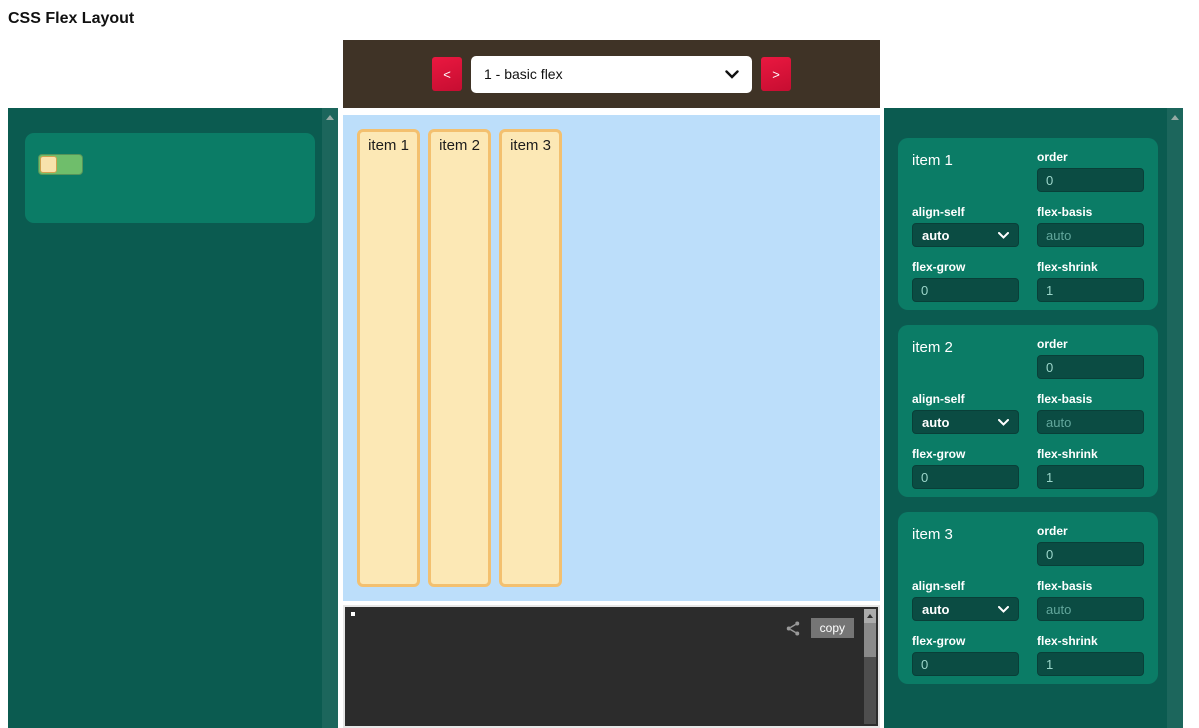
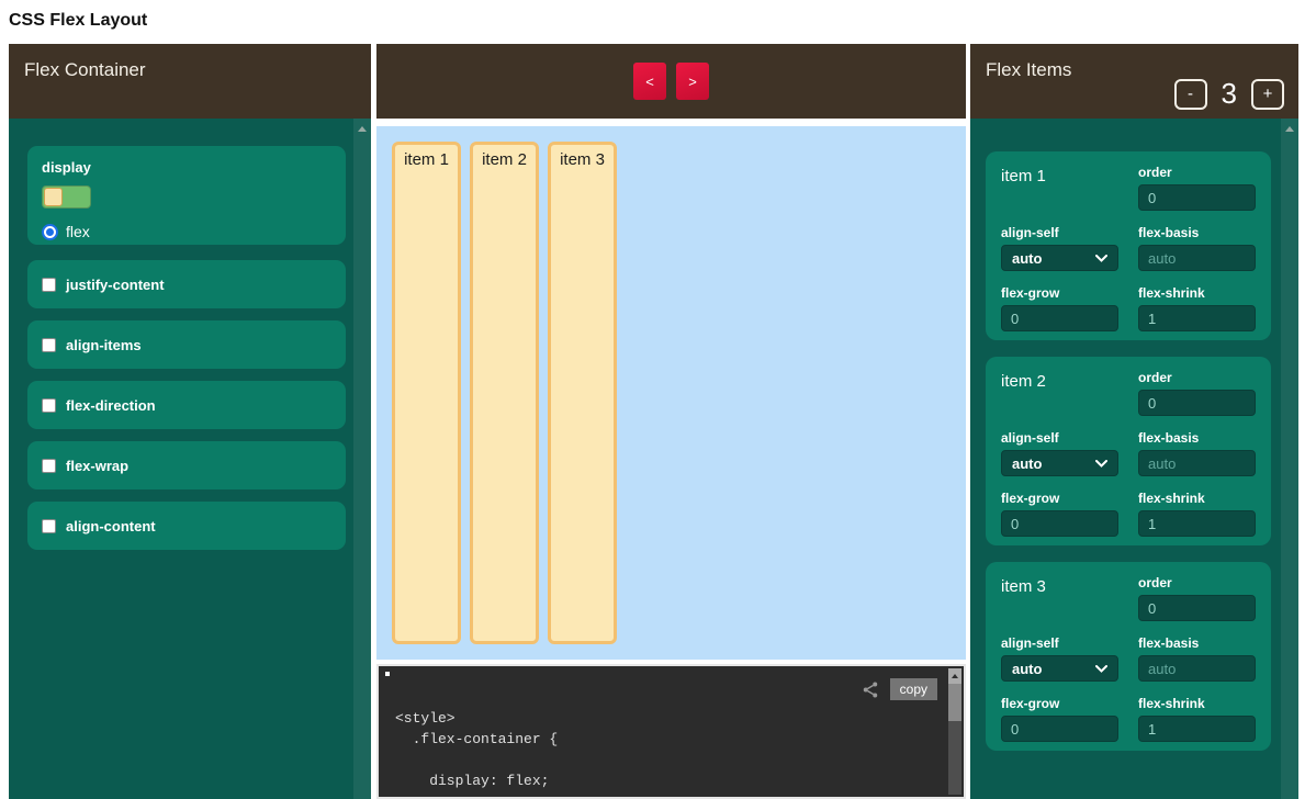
  CSS Flex Layout
+ Flex Container
+ display
+ flex
+ justify-content
+ align-items
+ flex-direction
+ flex-wrap
+ align-content
  <
- 1 - basic flex
  >
  item 1
  item 2
  item 3
  copy
+ <style>
+ .flex-container {
+ display: flex;
+ Flex Items
+ -
+ 3
+ +
  item 1
  order
  0
  align-self
  auto
  flex-basis
  auto
  flex-grow
  0
  flex-shrink
  1
  item 2
  order
  0
  align-self
  auto
  flex-basis
  auto
  flex-grow
  0
  flex-shrink
  1
  item 3
  order
  0
  align-self
  auto
  flex-basis
  auto
  flex-grow
  0
  flex-shrink
  1
